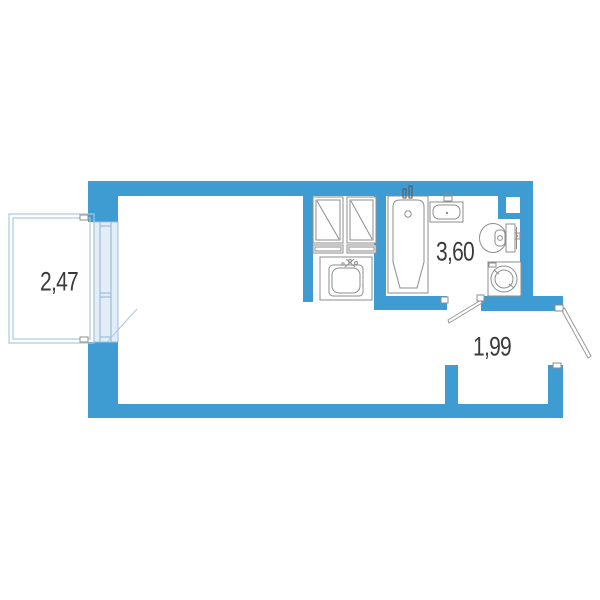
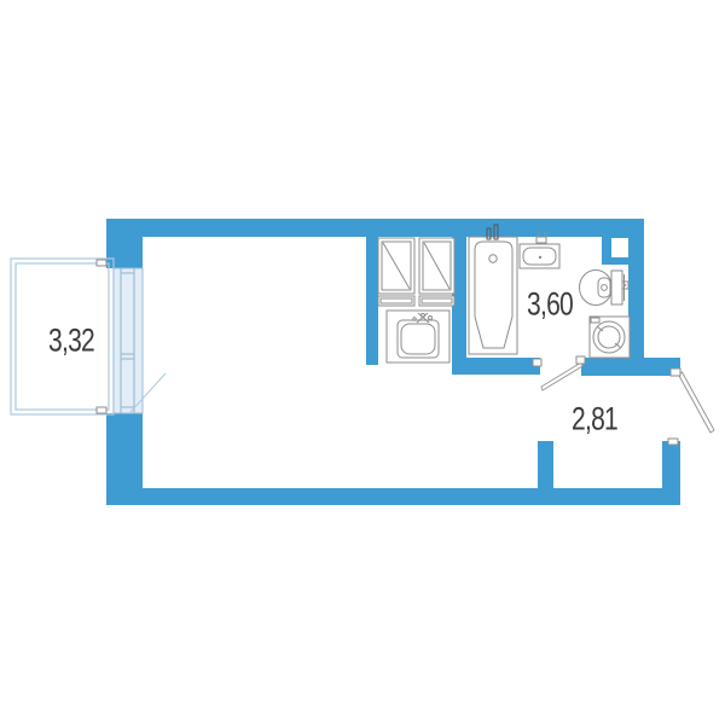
- 2,47
+ 3,32
  3,60
- 1,99
+ 2,81
